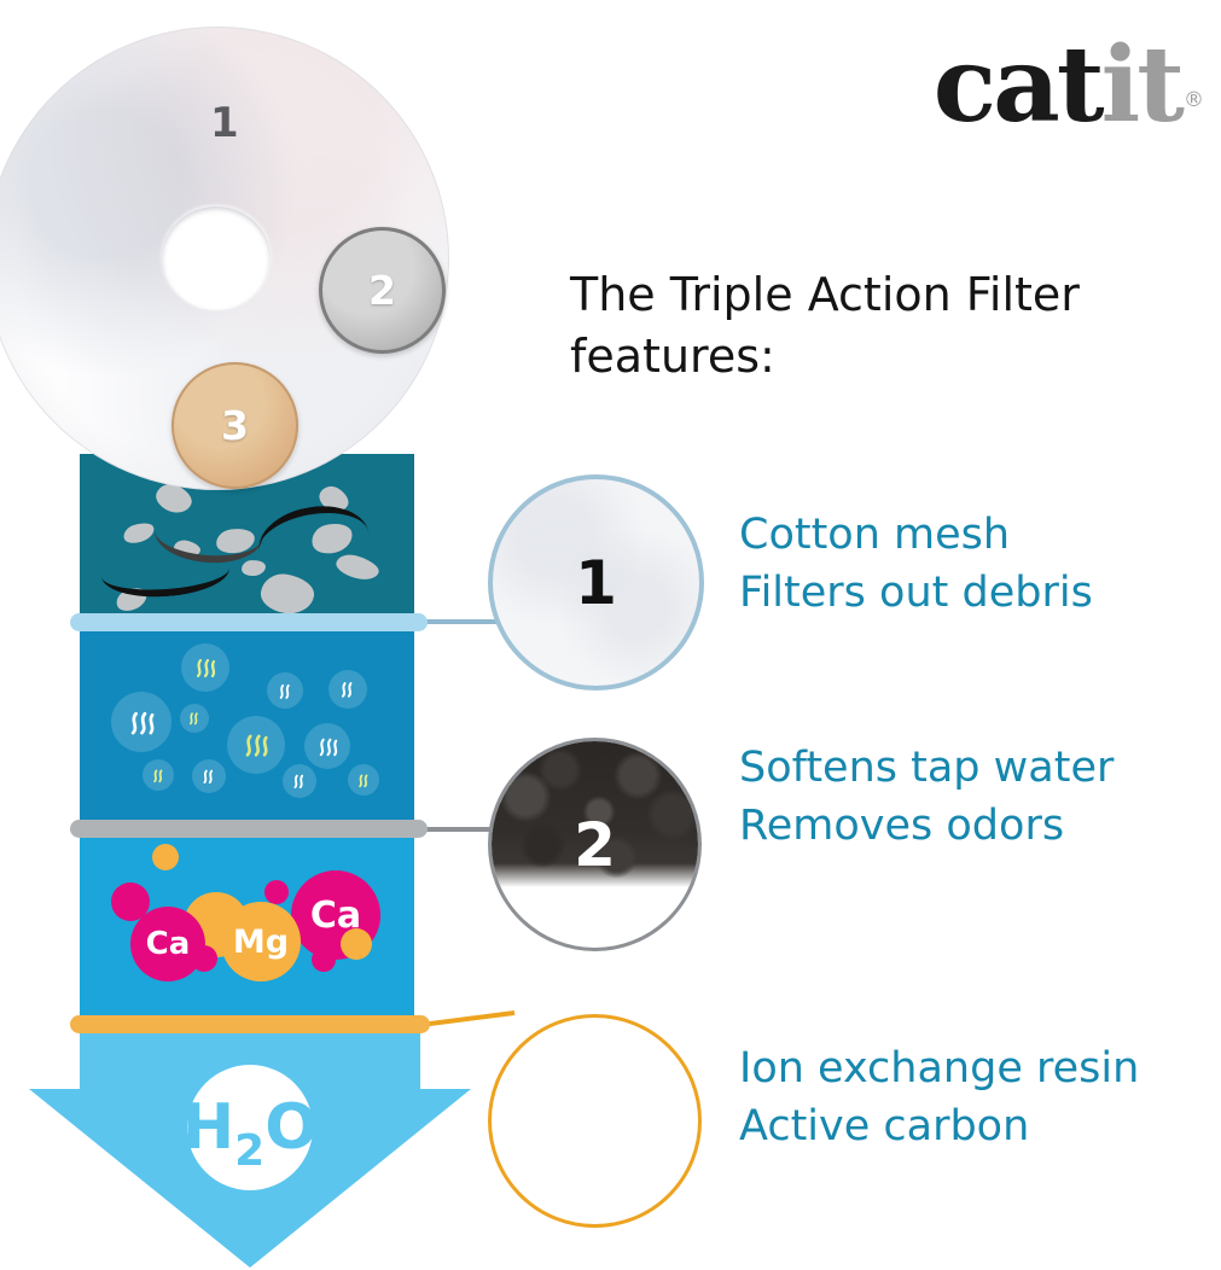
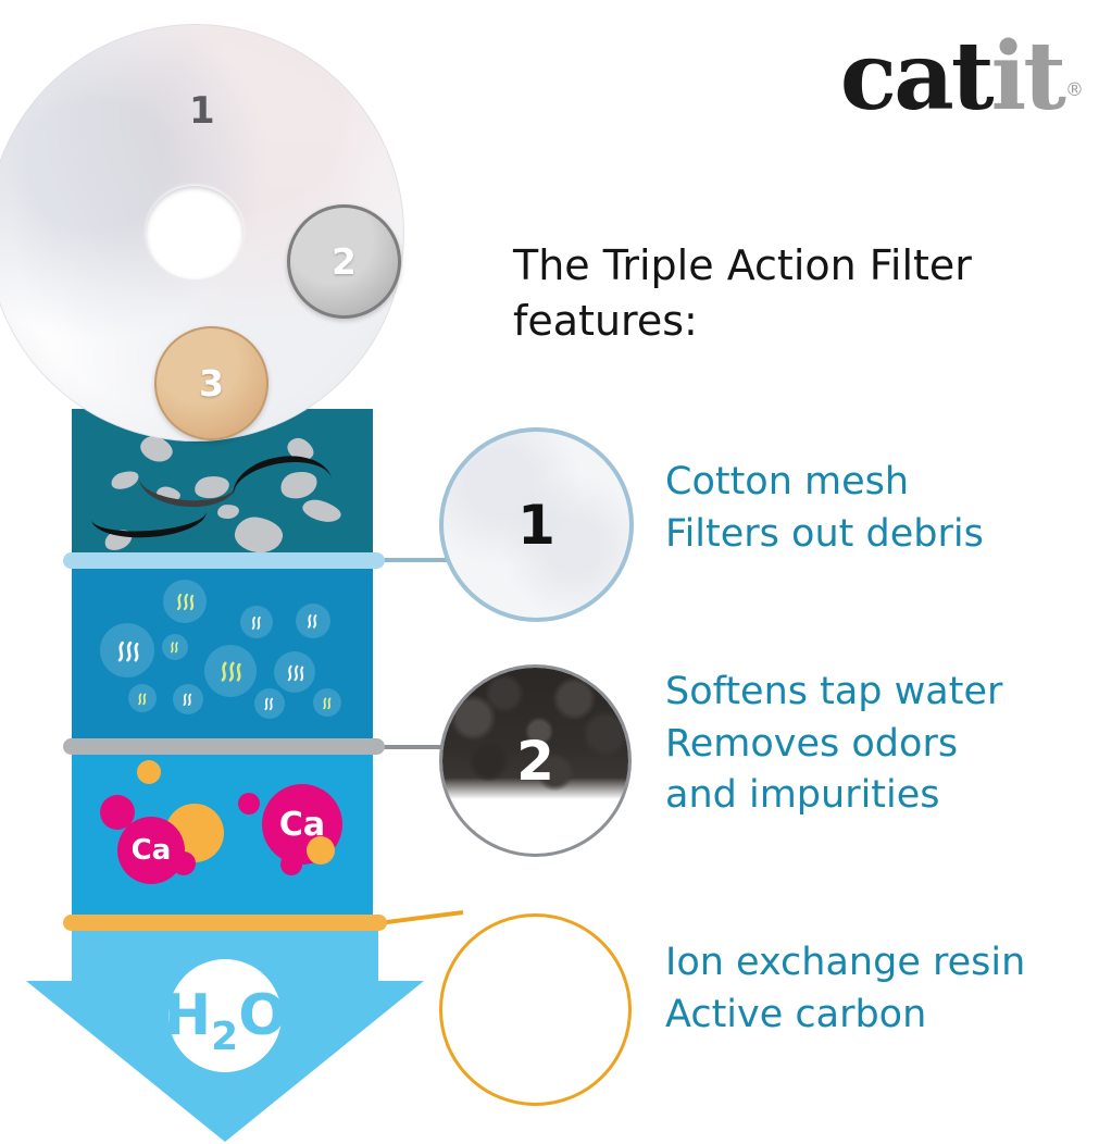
  catit®
  The Triple Action Filter
  features:
  1
  2
  3
  Ca
  Ca
- Mg
  H2O
  1
  2
  Cotton mesh
  Filters out debris
  Softens tap water
  Removes odors
+ and impurities
  Ion exchange resin
  Active carbon
